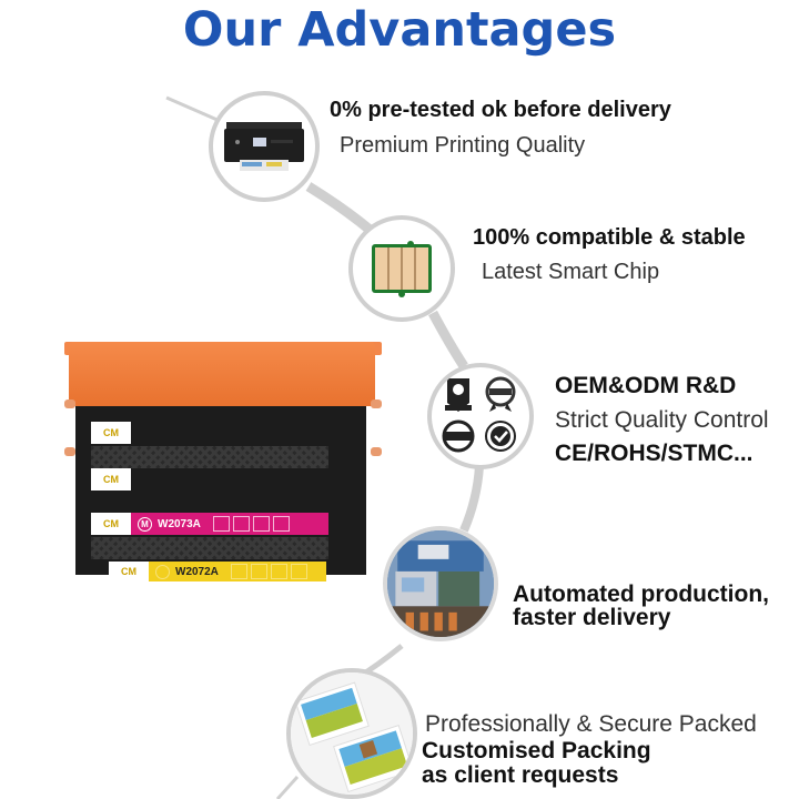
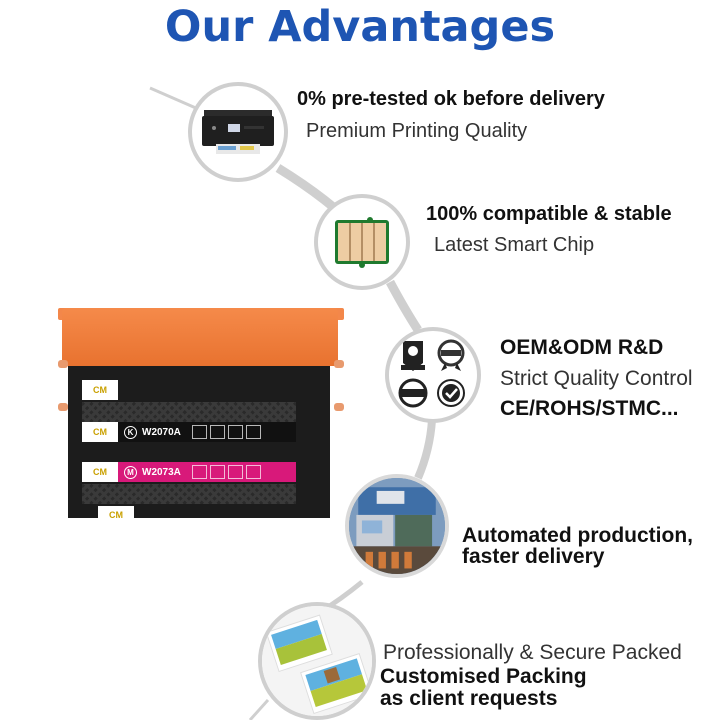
  Our Advantages
  0% pre-tested ok before delivery
  Premium Printing Quality
  100% compatible & stable
  Latest Smart Chip
  OEM&ODM R&D
  Strict Quality Control
  CE/ROHS/STMC...
  Automated production,
  faster delivery
  Professionally & Secure Packed
  Customised Packing
  as client requests
  CM
  CM
+ K
+ W2070A
  CM
  M
  W2073A
  CM
- W2072A
